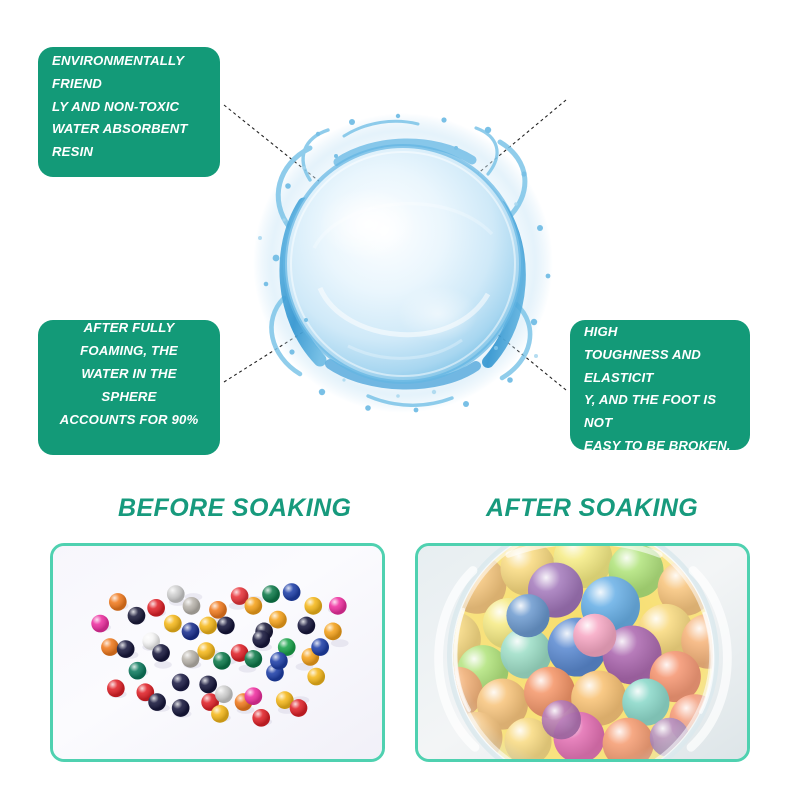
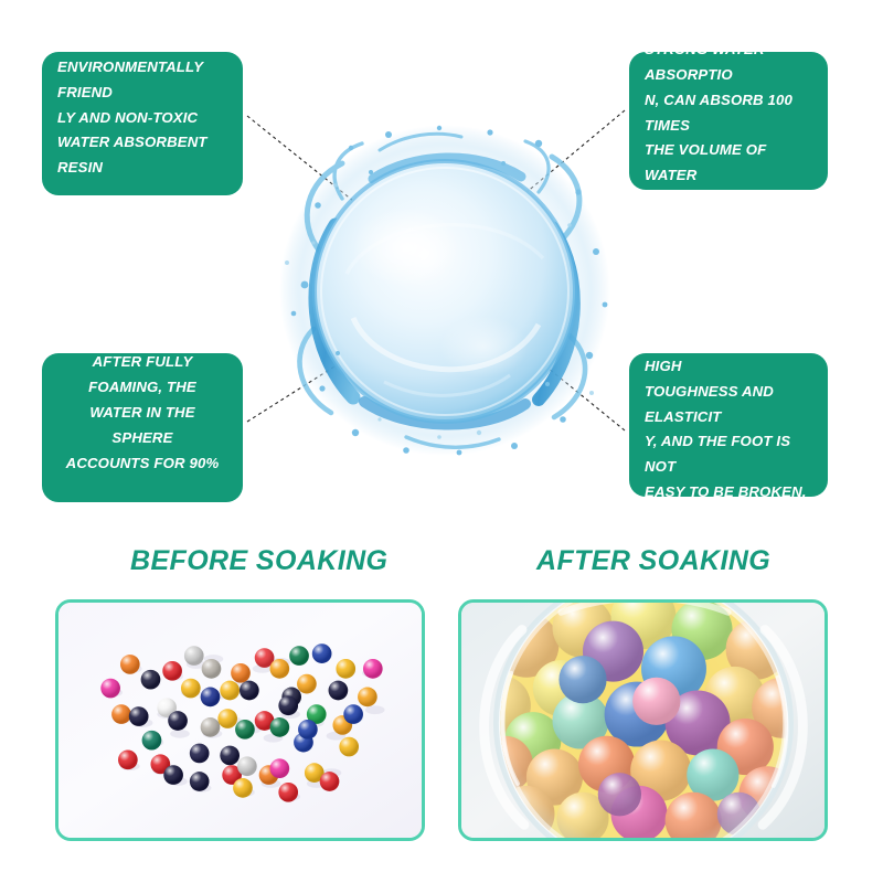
  ENVIRONMENTALLY FRIEND
  LY AND NON-TOXIC
  WATER ABSORBENT RESIN
+ STRONG WATER ABSORPTIO
+ N, CAN ABSORB 100 TIMES
+ THE VOLUME OF WATER
  AFTER FULLY FOAMING, THE
  WATER IN THE SPHERE
  ACCOUNTS FOR 90%
  TOUGHNESS AND ELASTICIT
  Y, AND THE FOOT IS NOT
  EASY TO BE BROKEN.
  BEFORE SOAKING
  AFTER SOAKING
